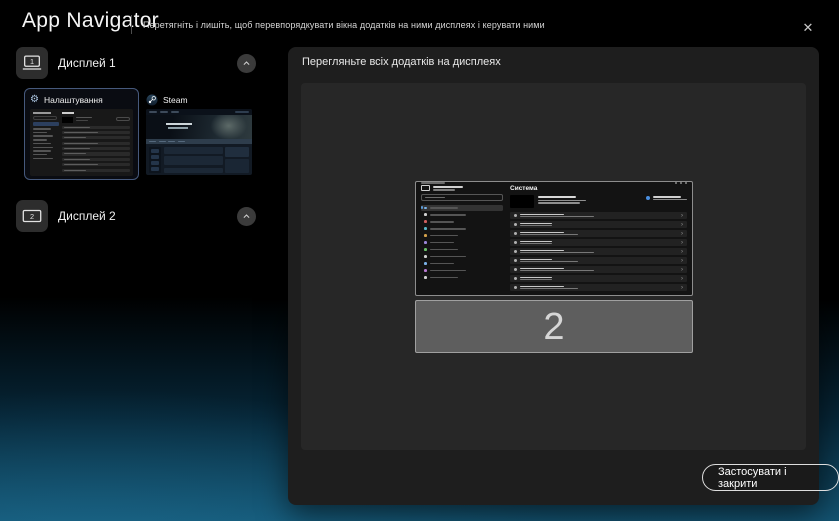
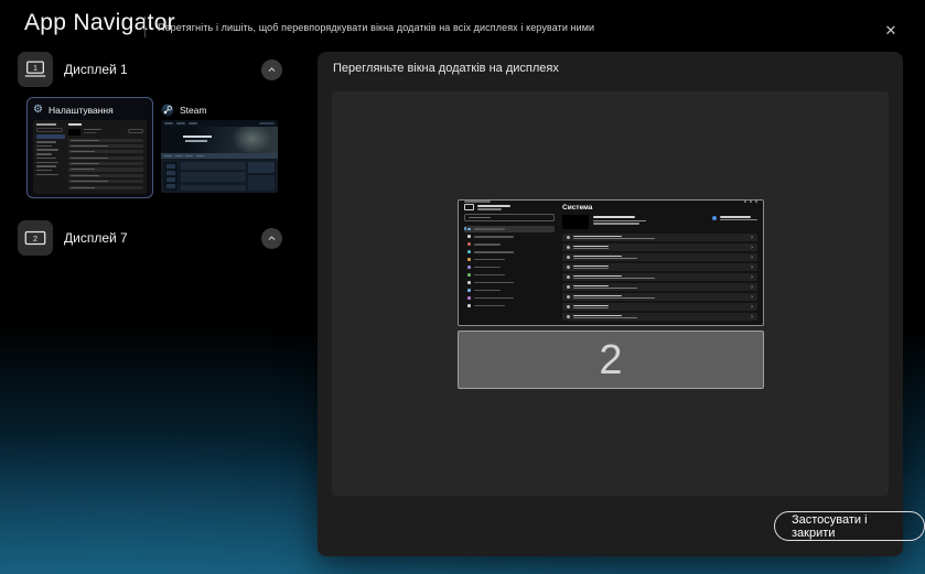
  App Navigator
- Перетягніть і лишіть, щоб перевпорядкувати вікна додатків на ними дисплеях і керувати ними
+ Перетягніть і лишіть, щоб перевпорядкувати вікна додатків на всіх дисплеях і керувати ними
  ✕
  1
  Дисплей 1
  ⚙
  Налаштування
  Steam
  2
- Дисплей 2
+ Дисплей 7
- Перегляньте всіх додатків на дисплеях
+ Перегляньте вікна додатків на дисплеях
  2
  Застосувати і закрити
